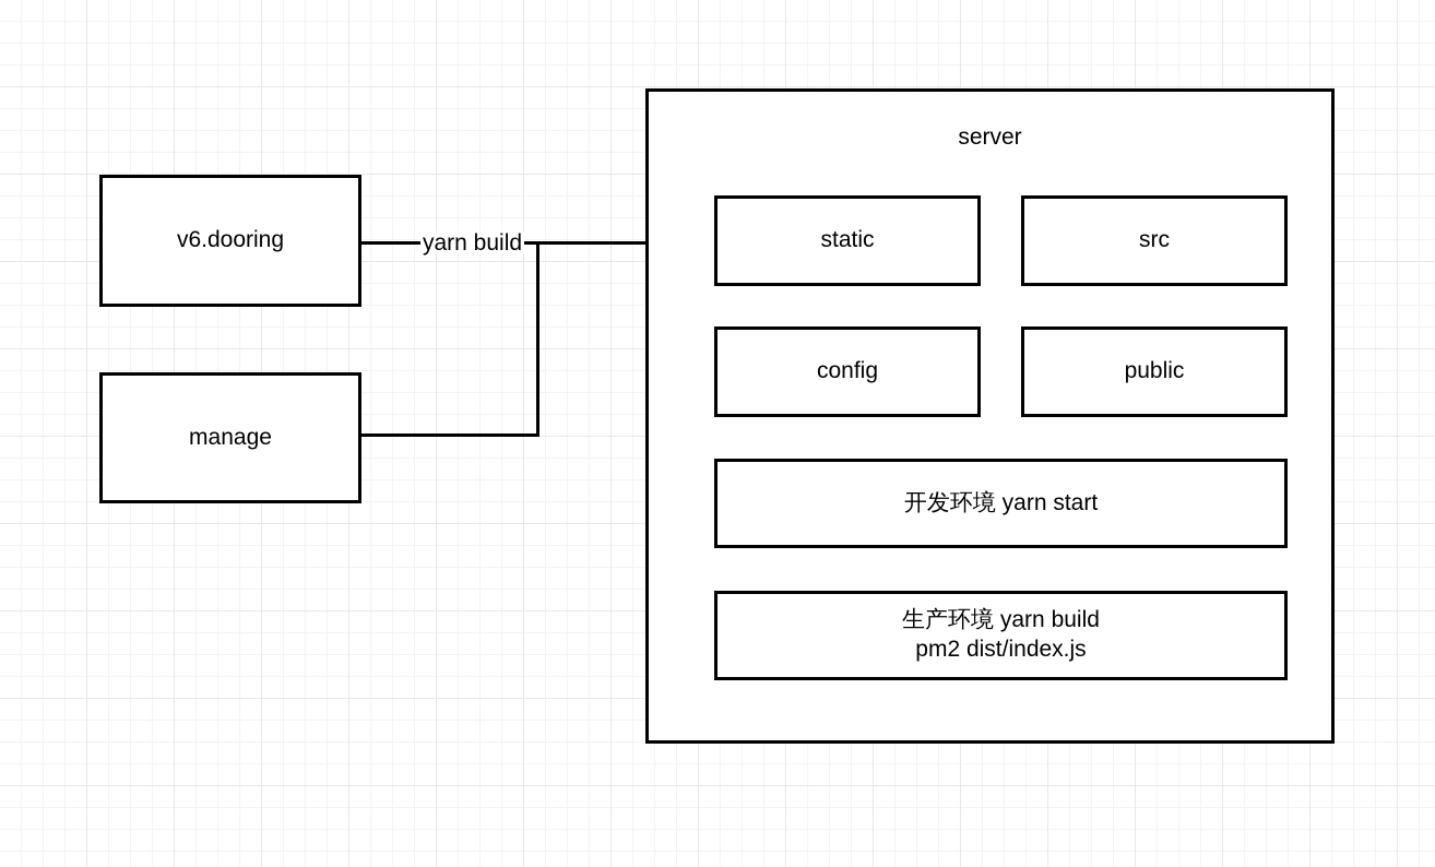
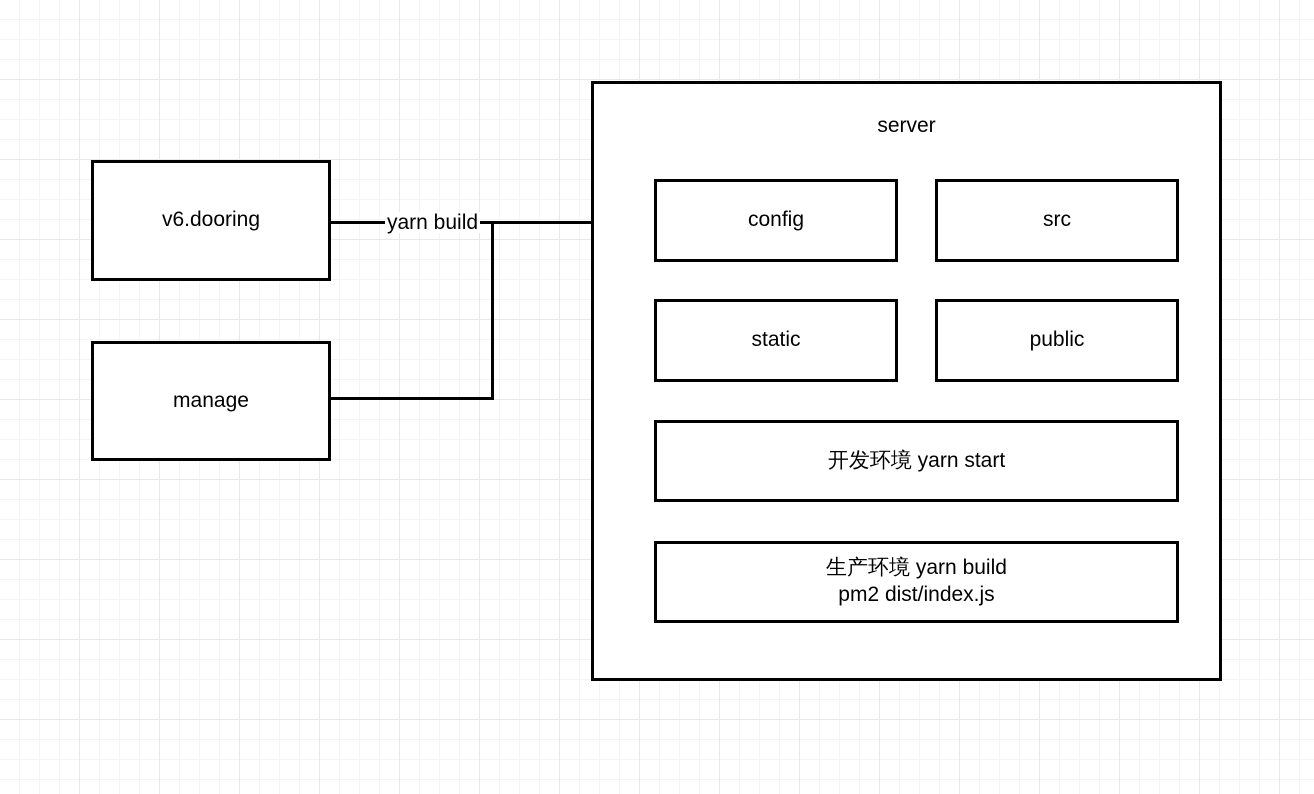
  v6.dooring
  manage
  yarn build
  server
- static
+ config
  src
- config
+ static
  public
  开发环境 yarn start
  生产环境 yarn build
  pm2 dist/index.js
